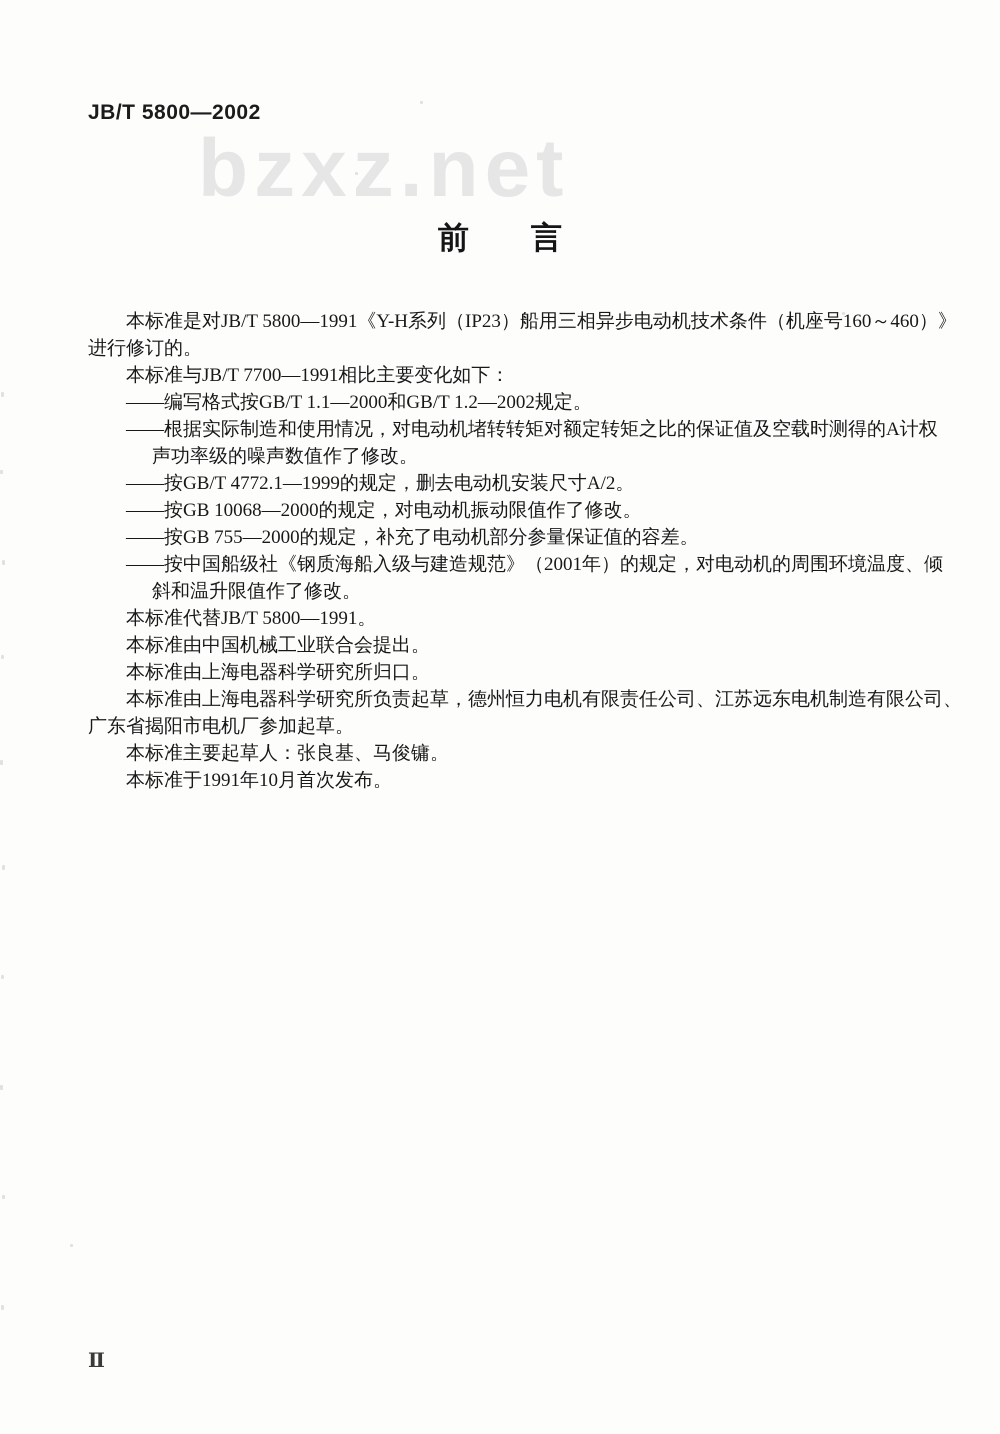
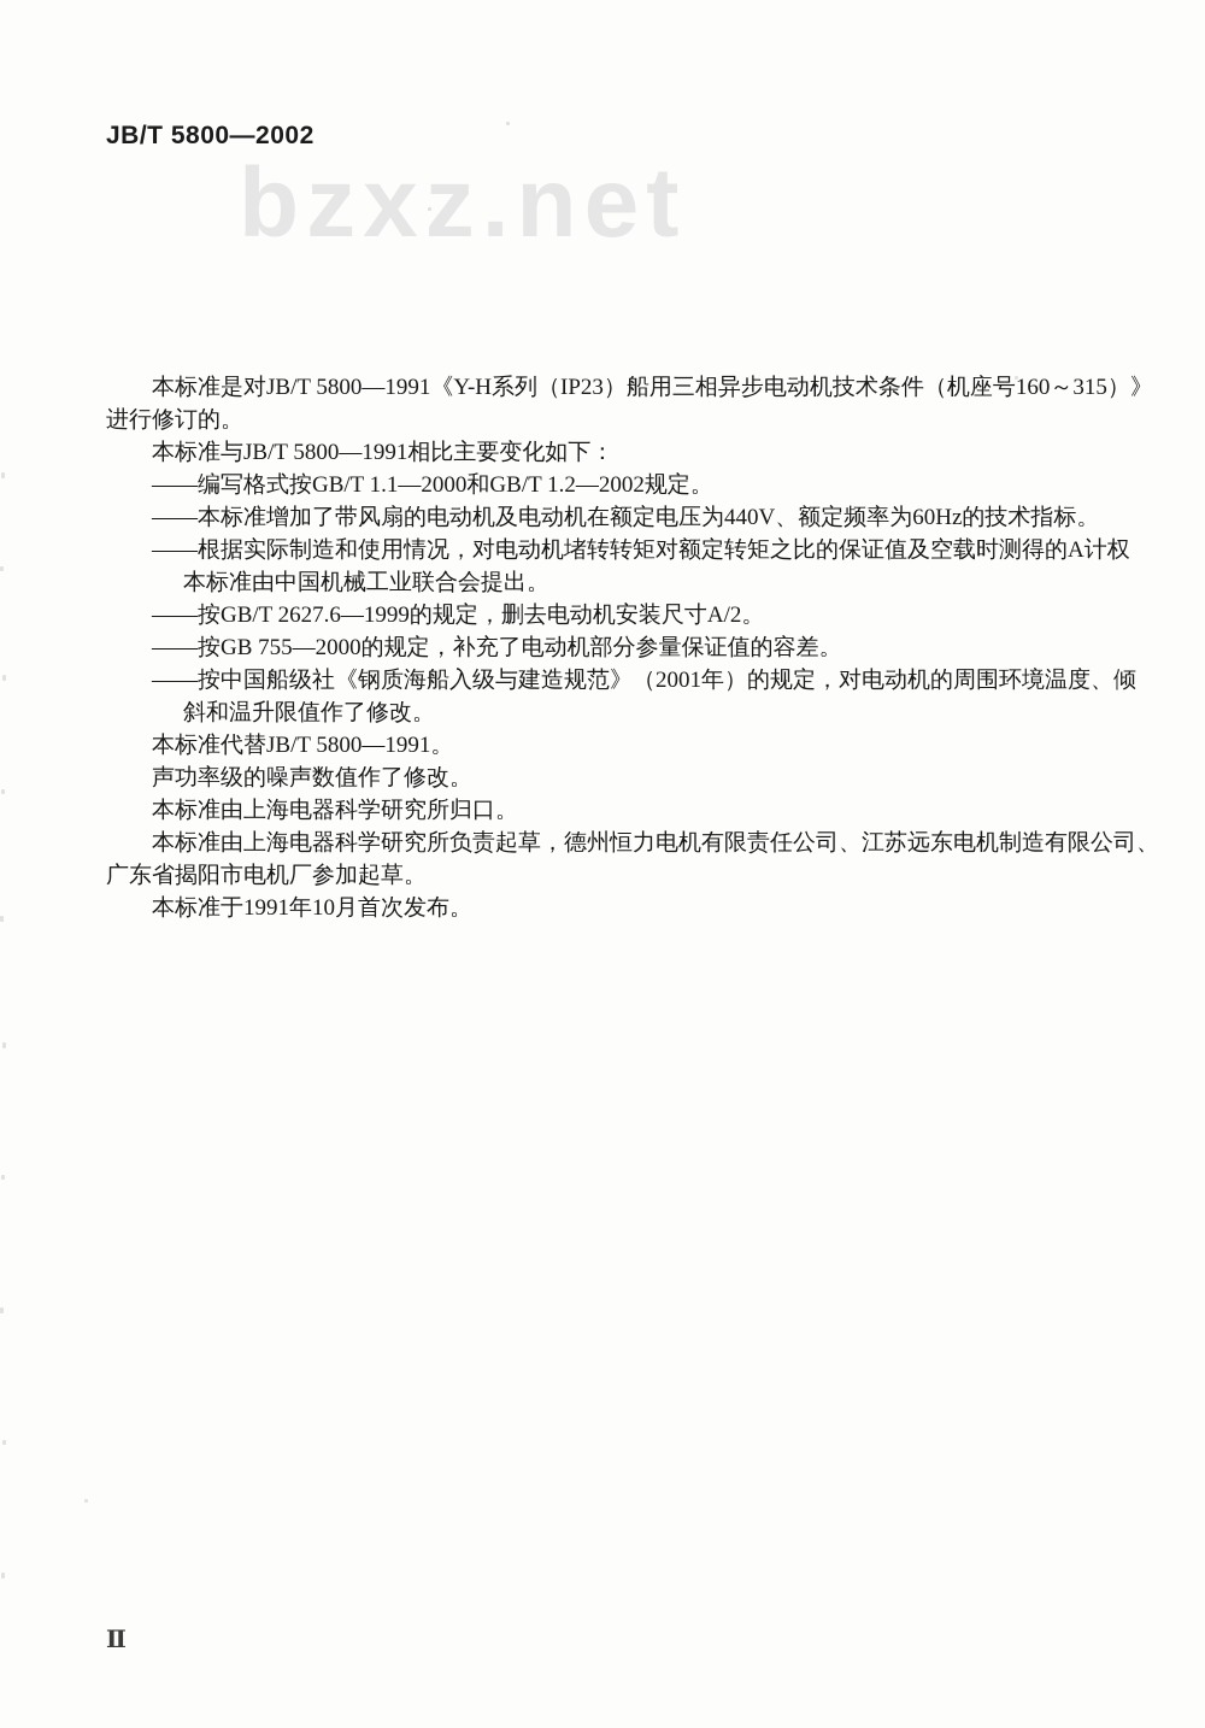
  JB/T 5800—2002
  bzxz.net
- 前 言
- 本标准是对JB/T 5800—1991《Y-H系列（IP23）船用三相异步电动机技术条件（机座号160～460）》
+ 本标准是对JB/T 5800—1991《Y-H系列（IP23）船用三相异步电动机技术条件（机座号160～315）》
  进行修订的。
- 本标准与JB/T 7700—1991相比主要变化如下：
+ 本标准与JB/T 5800—1991相比主要变化如下：
  ——编写格式按GB/T 1.1—2000和GB/T 1.2—2002规定。
+ ——本标准增加了带风扇的电动机及电动机在额定电压为440V、额定频率为60Hz的技术指标。
  ——根据实际制造和使用情况，对电动机堵转转矩对额定转矩之比的保证值及空载时测得的A计权
- 声功率级的噪声数值作了修改。
+ 本标准由中国机械工业联合会提出。
- ——按GB/T 4772.1—1999的规定，删去电动机安装尺寸A/2。
+ ——按GB/T 2627.6—1999的规定，删去电动机安装尺寸A/2。
- ——按GB 10068—2000的规定，对电动机振动限值作了修改。
  ——按GB 755—2000的规定，补充了电动机部分参量保证值的容差。
  ——按中国船级社《钢质海船入级与建造规范》（2001年）的规定，对电动机的周围环境温度、倾
  斜和温升限值作了修改。
  本标准代替JB/T 5800—1991。
- 本标准由中国机械工业联合会提出。
+ 声功率级的噪声数值作了修改。
  本标准由上海电器科学研究所归口。
  本标准由上海电器科学研究所负责起草，德州恒力电机有限责任公司、江苏远东电机制造有限公司、
  广东省揭阳市电机厂参加起草。
- 本标准主要起草人：张良基、马俊镛。
  本标准于1991年10月首次发布。
  Ⅱ
